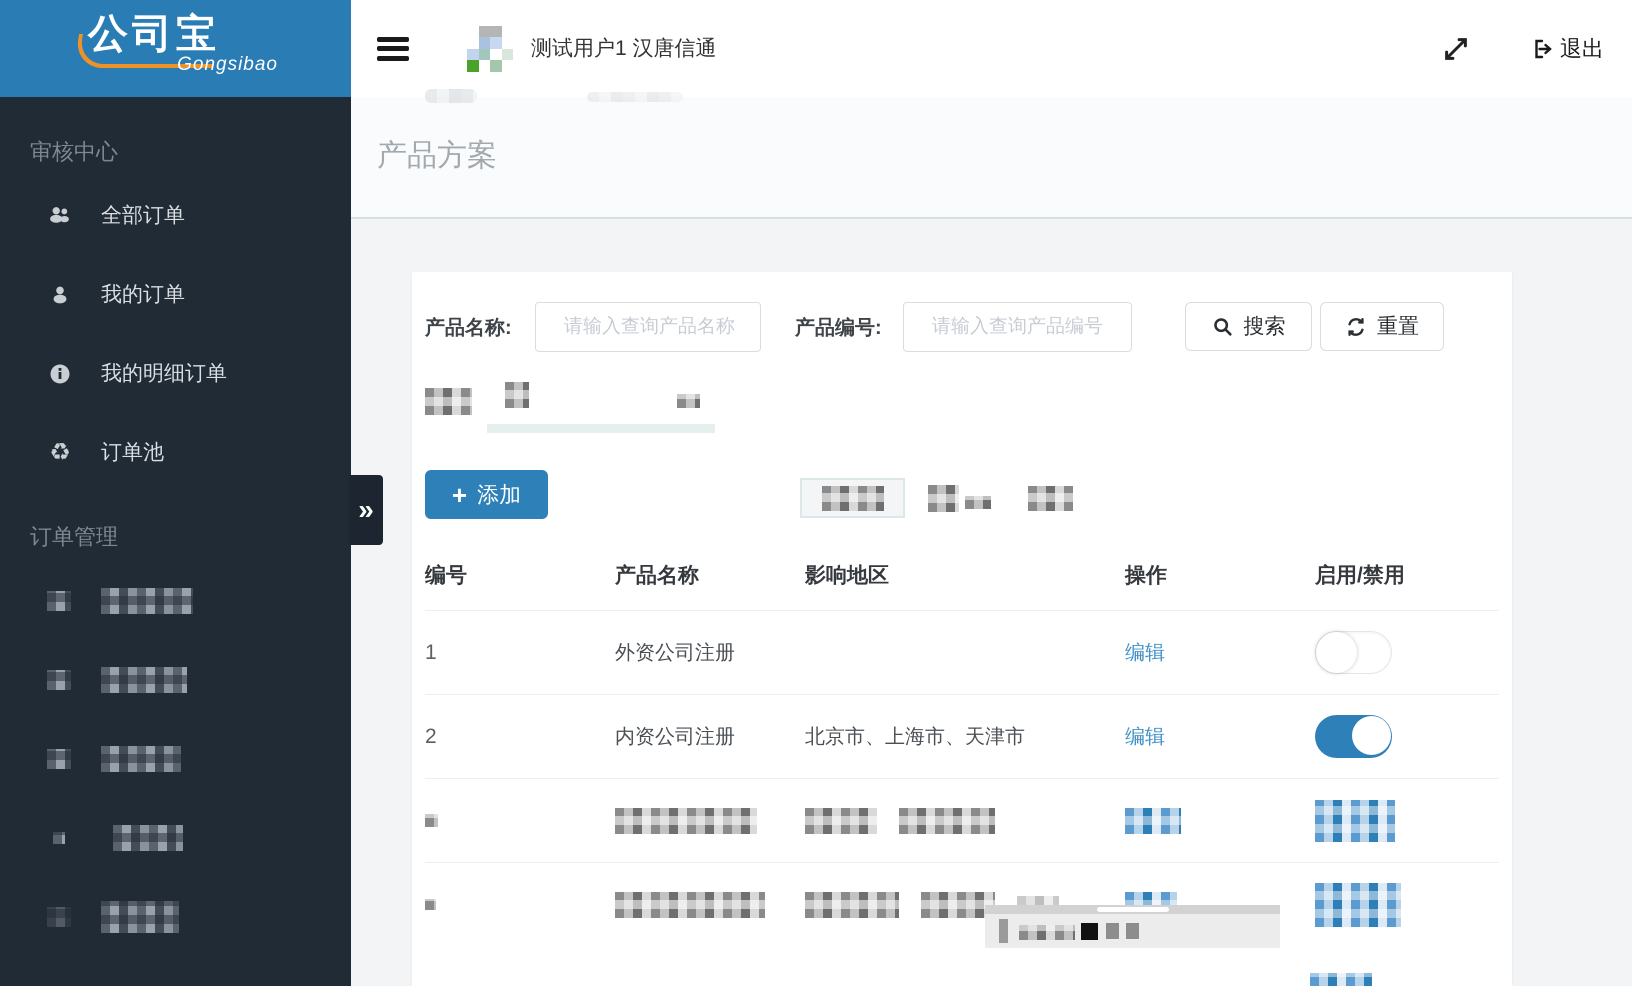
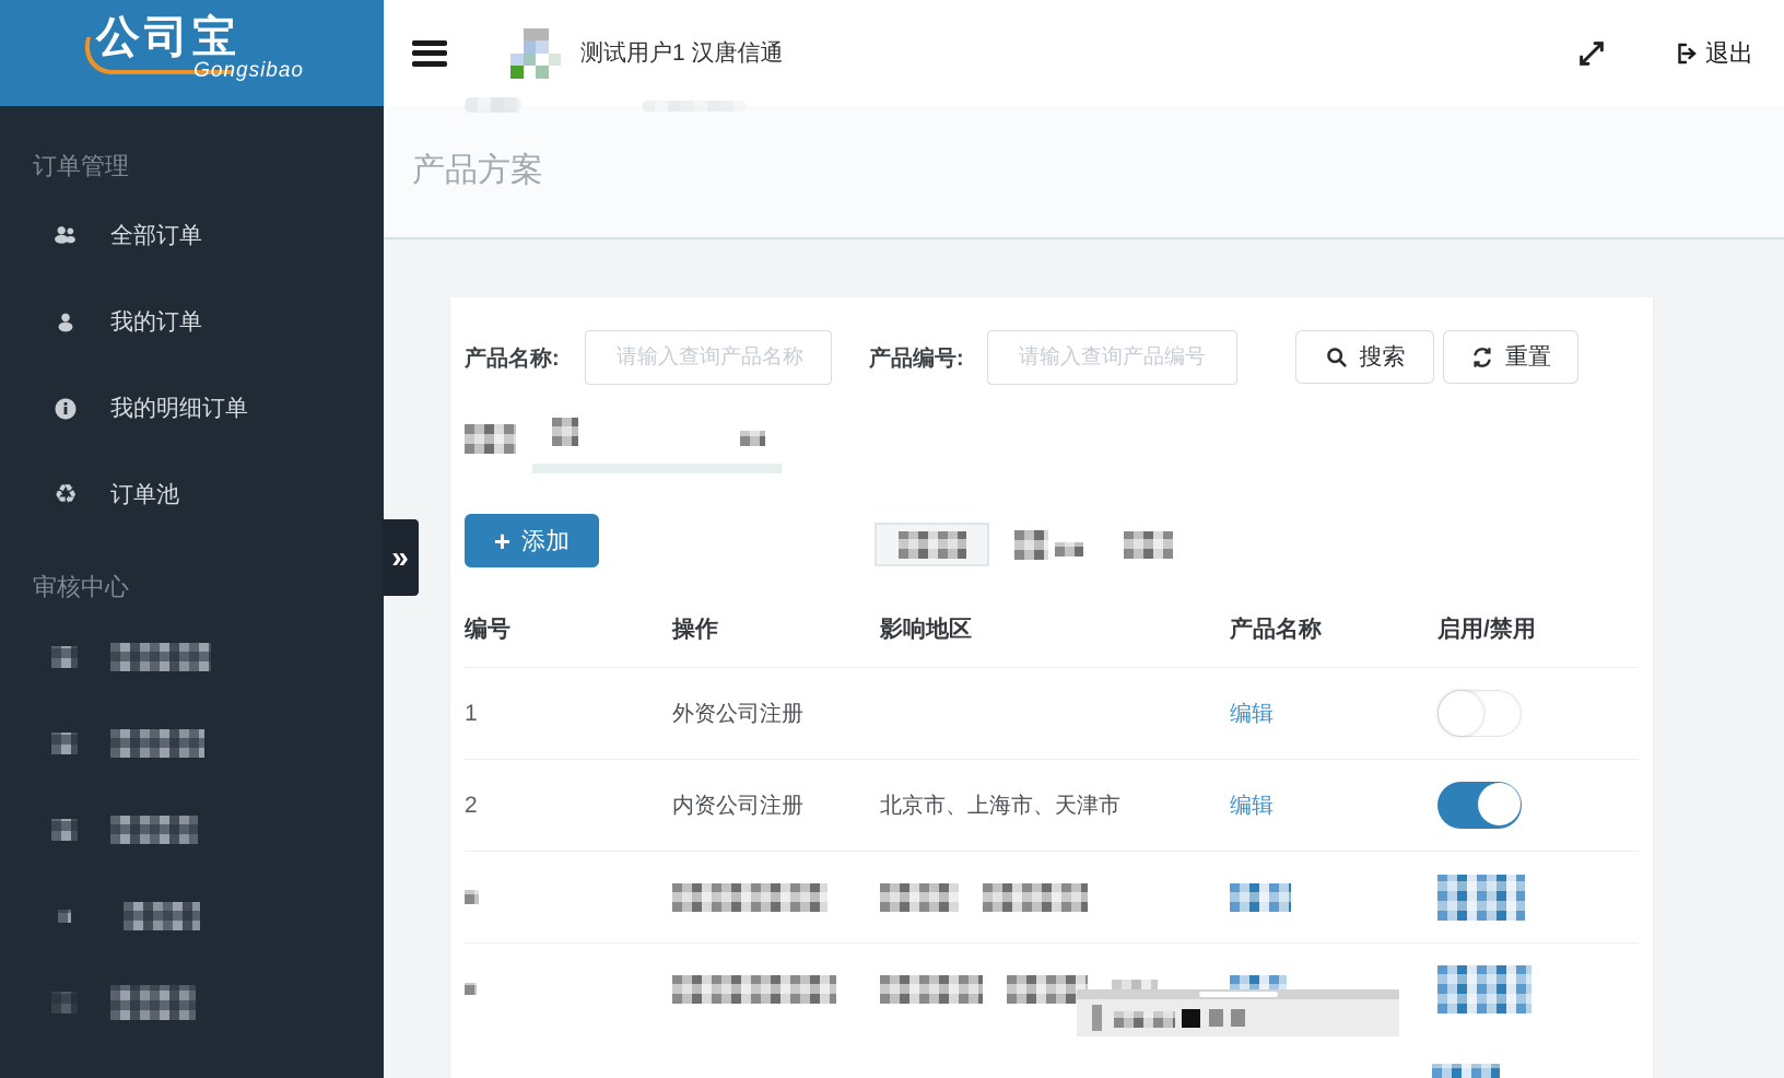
  公司宝
  Gongsibao
- 审核中心
+ 订单管理
  全部订单
  我的订单
  我的明细订单
  ♻
  订单池
- 订单管理
+ 审核中心
  »
  测试用户1 汉唐信通
  退出
  产品方案
  产品名称:
  请输入查询产品名称
  产品编号:
  请输入查询产品编号
  搜索
  重置
  +
  添加
  编号
- 产品名称
+ 操作
  影响地区
- 操作
+ 产品名称
  启用/禁用
  1
  外资公司注册
  编辑
  2
  内资公司注册
  北京市、上海市、天津市
  编辑
